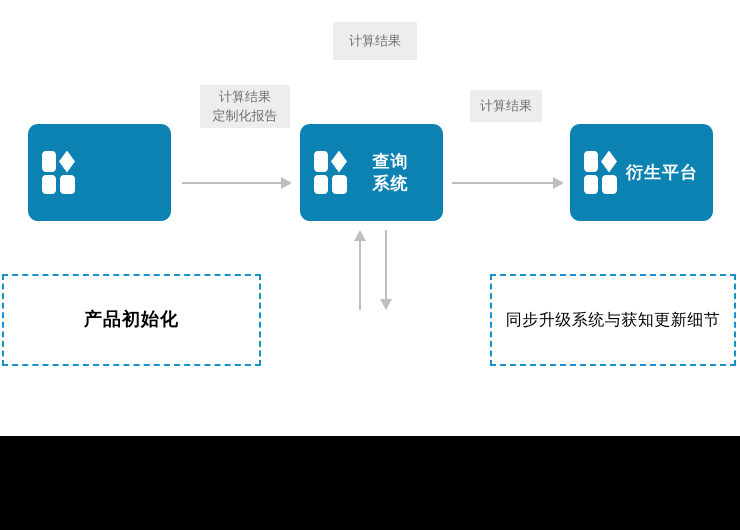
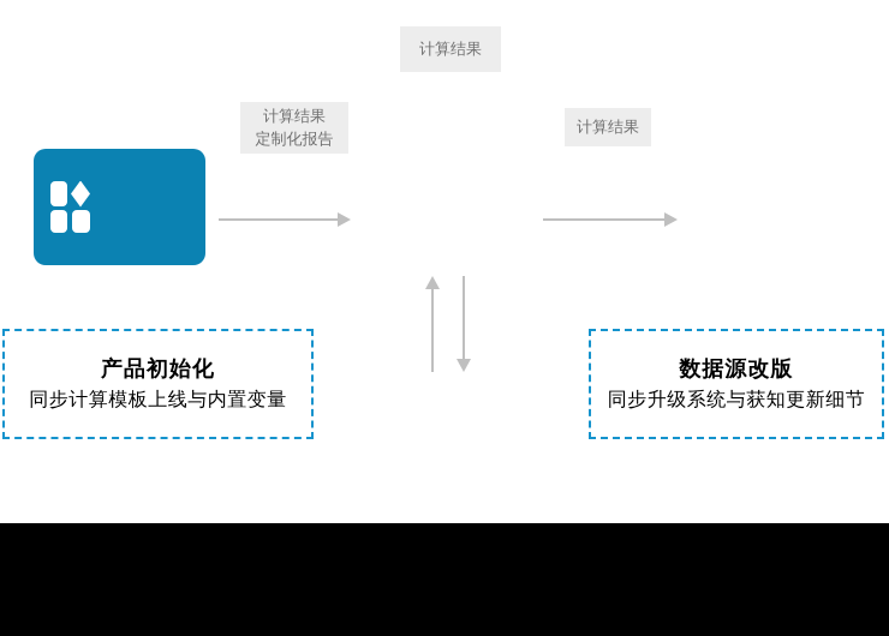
  计算结果
  计算结果
  定制化报告
  计算结果
- 查询
- 系统
- 衍生平台
  产品初始化
+ 同步计算模板上线与内置变量
+ 数据源改版
  同步升级系统与获知更新细节
